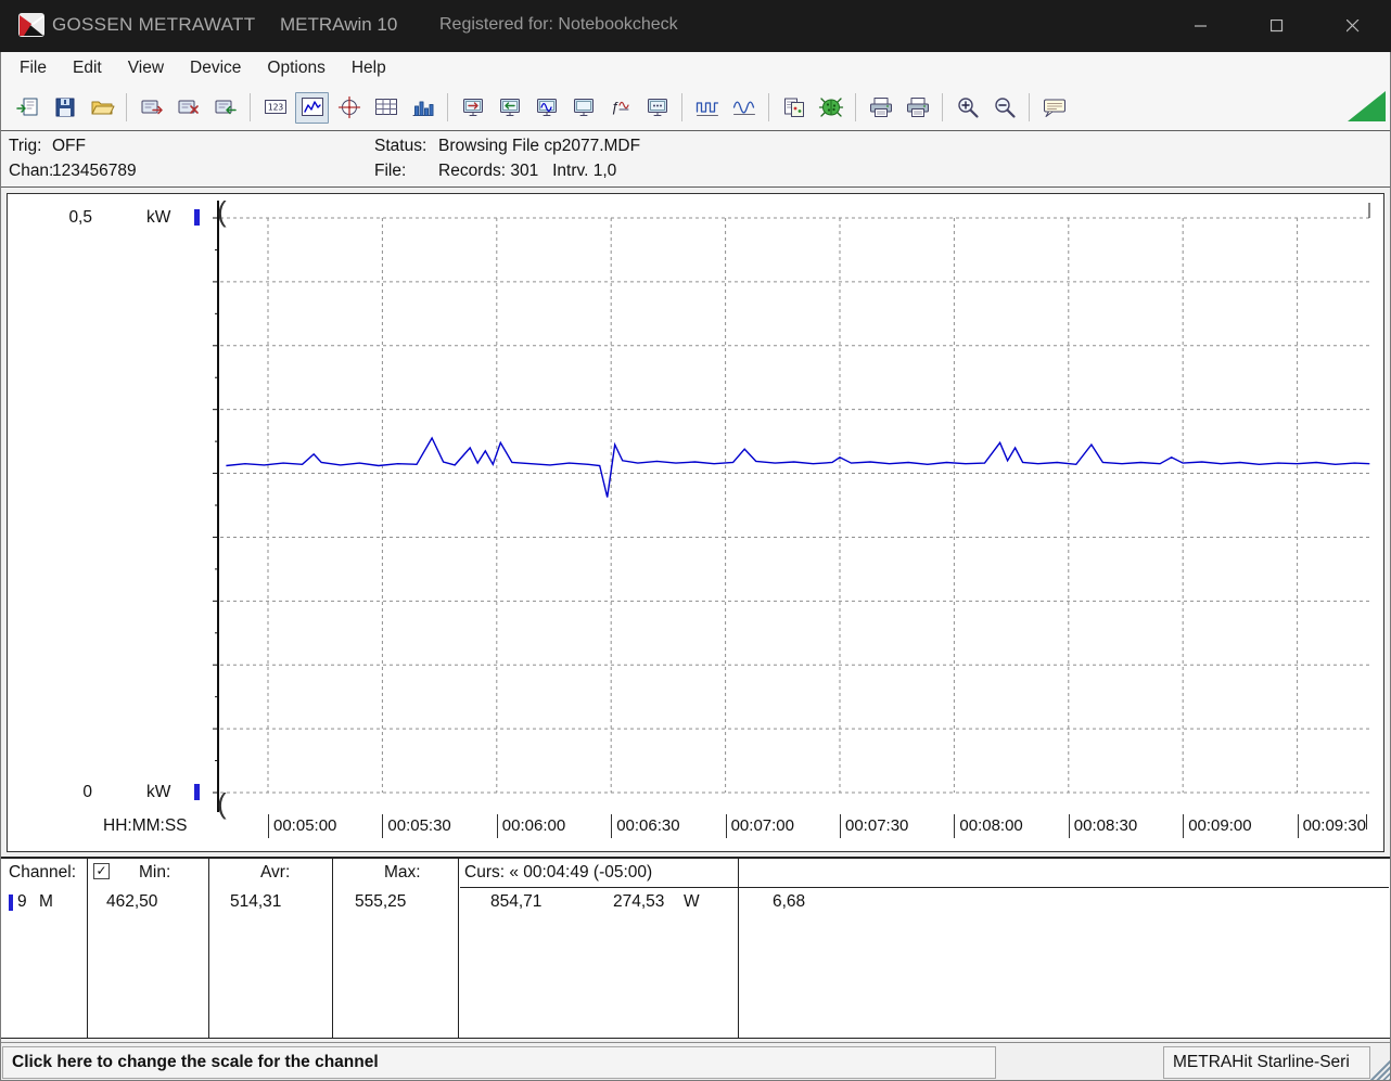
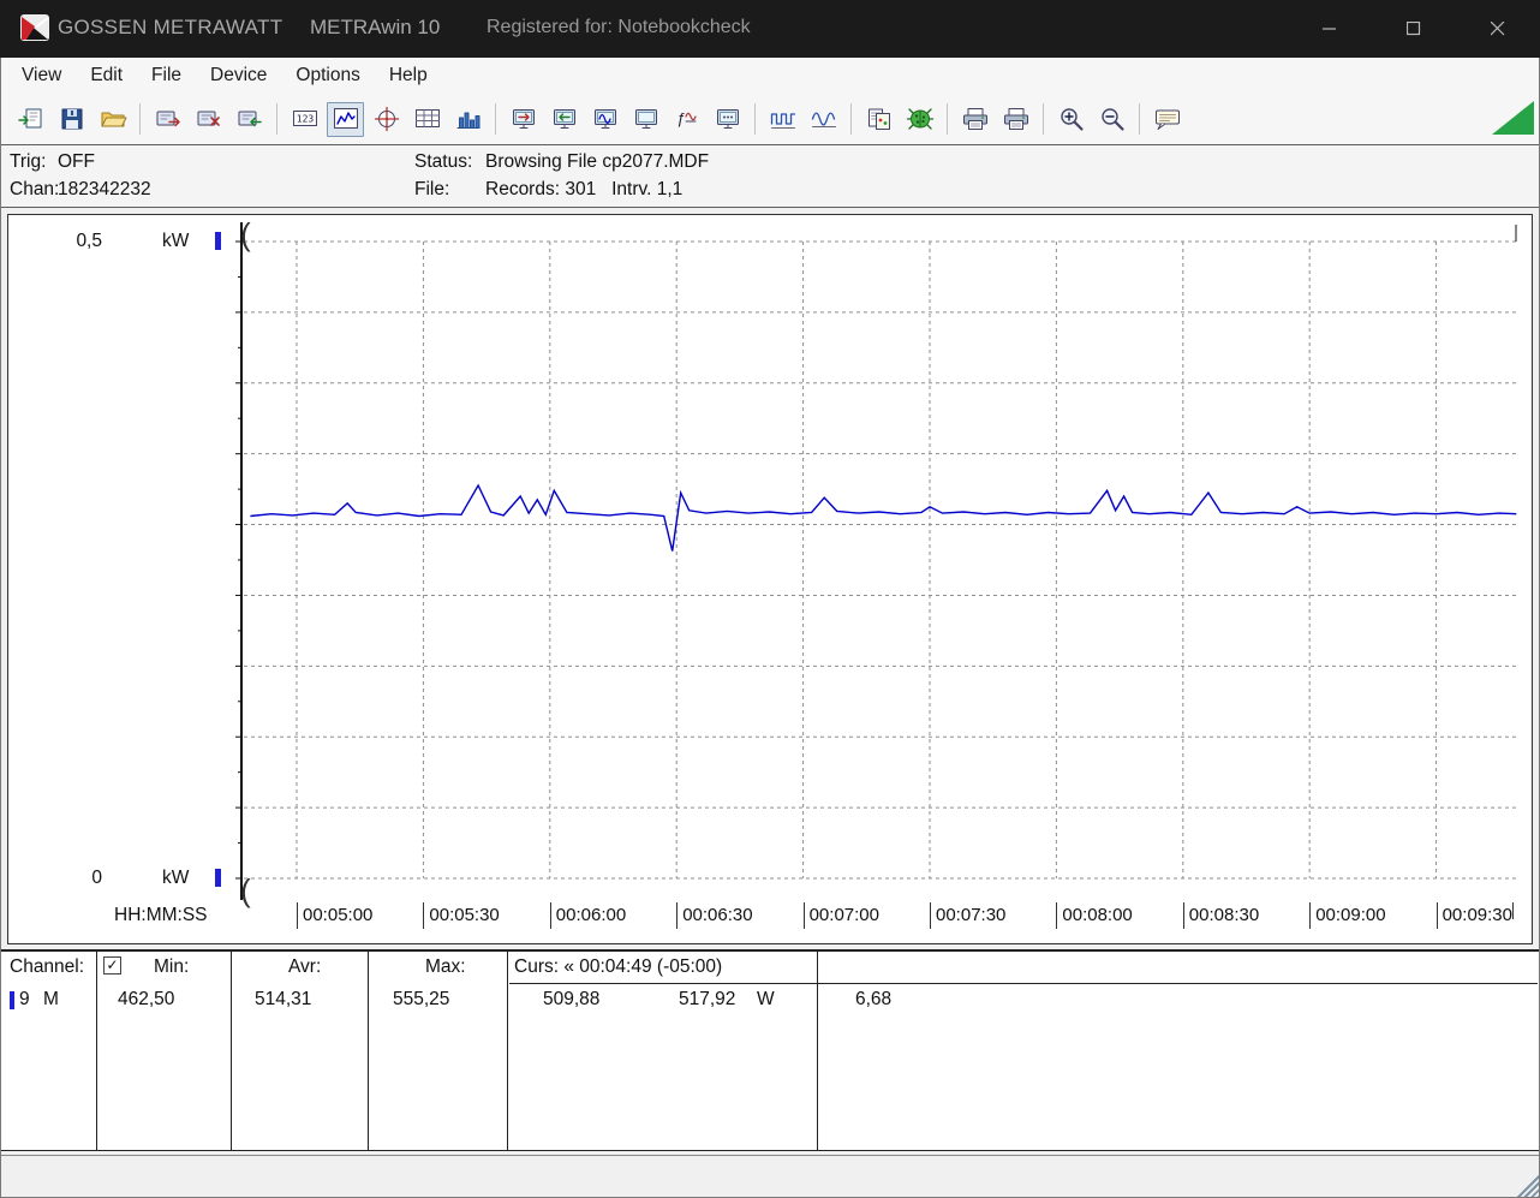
  GOSSEN METRAWATT
  METRAwin 10
  Registered for: Notebookcheck
- File
+ View
  Edit
- View
+ File
  Device
  Options
  Help
  123
  ƒ
  Trig:
  OFF
  Chan:
- 123456789
+ 182342232
  Status:
  Browsing File cp2077.MDF
  File:
- Records: 301 Intrv. 1,0
+ Records: 301 Intrv. 1,1
  0,5
  kW
  0
  kW
  (
  (
  HH:MM:SS
  00:05:00
  00:05:30
  00:06:00
  00:06:30
  00:07:00
  00:07:30
  00:08:00
  00:08:30
  00:09:00
  00:09:30
  Channel:
  ✓
  Min:
  Avr:
  Max:
  Curs: « 00:04:49 (-05:00)
  9
  M
  462,50
  514,31
  555,25
- 854,71
+ 509,88
- 274,53
+ 517,92
  W
  6,68
- Click here to change the scale for the channel
- METRAHit Starline-Seri
